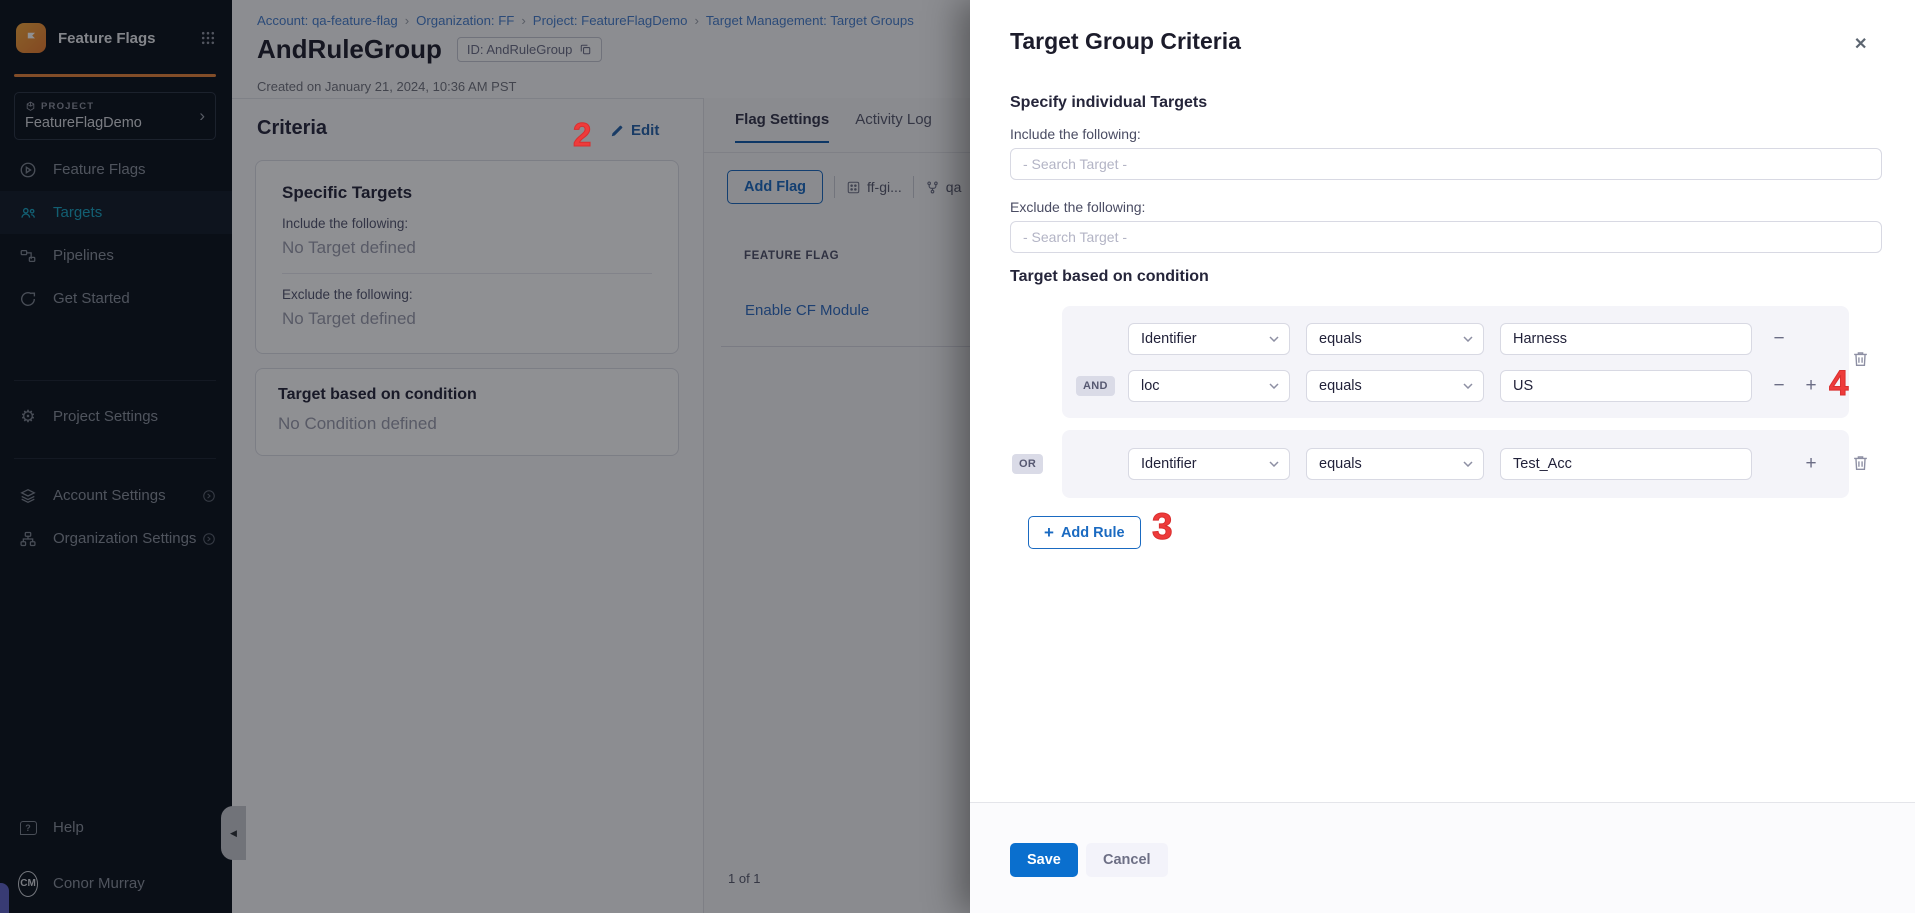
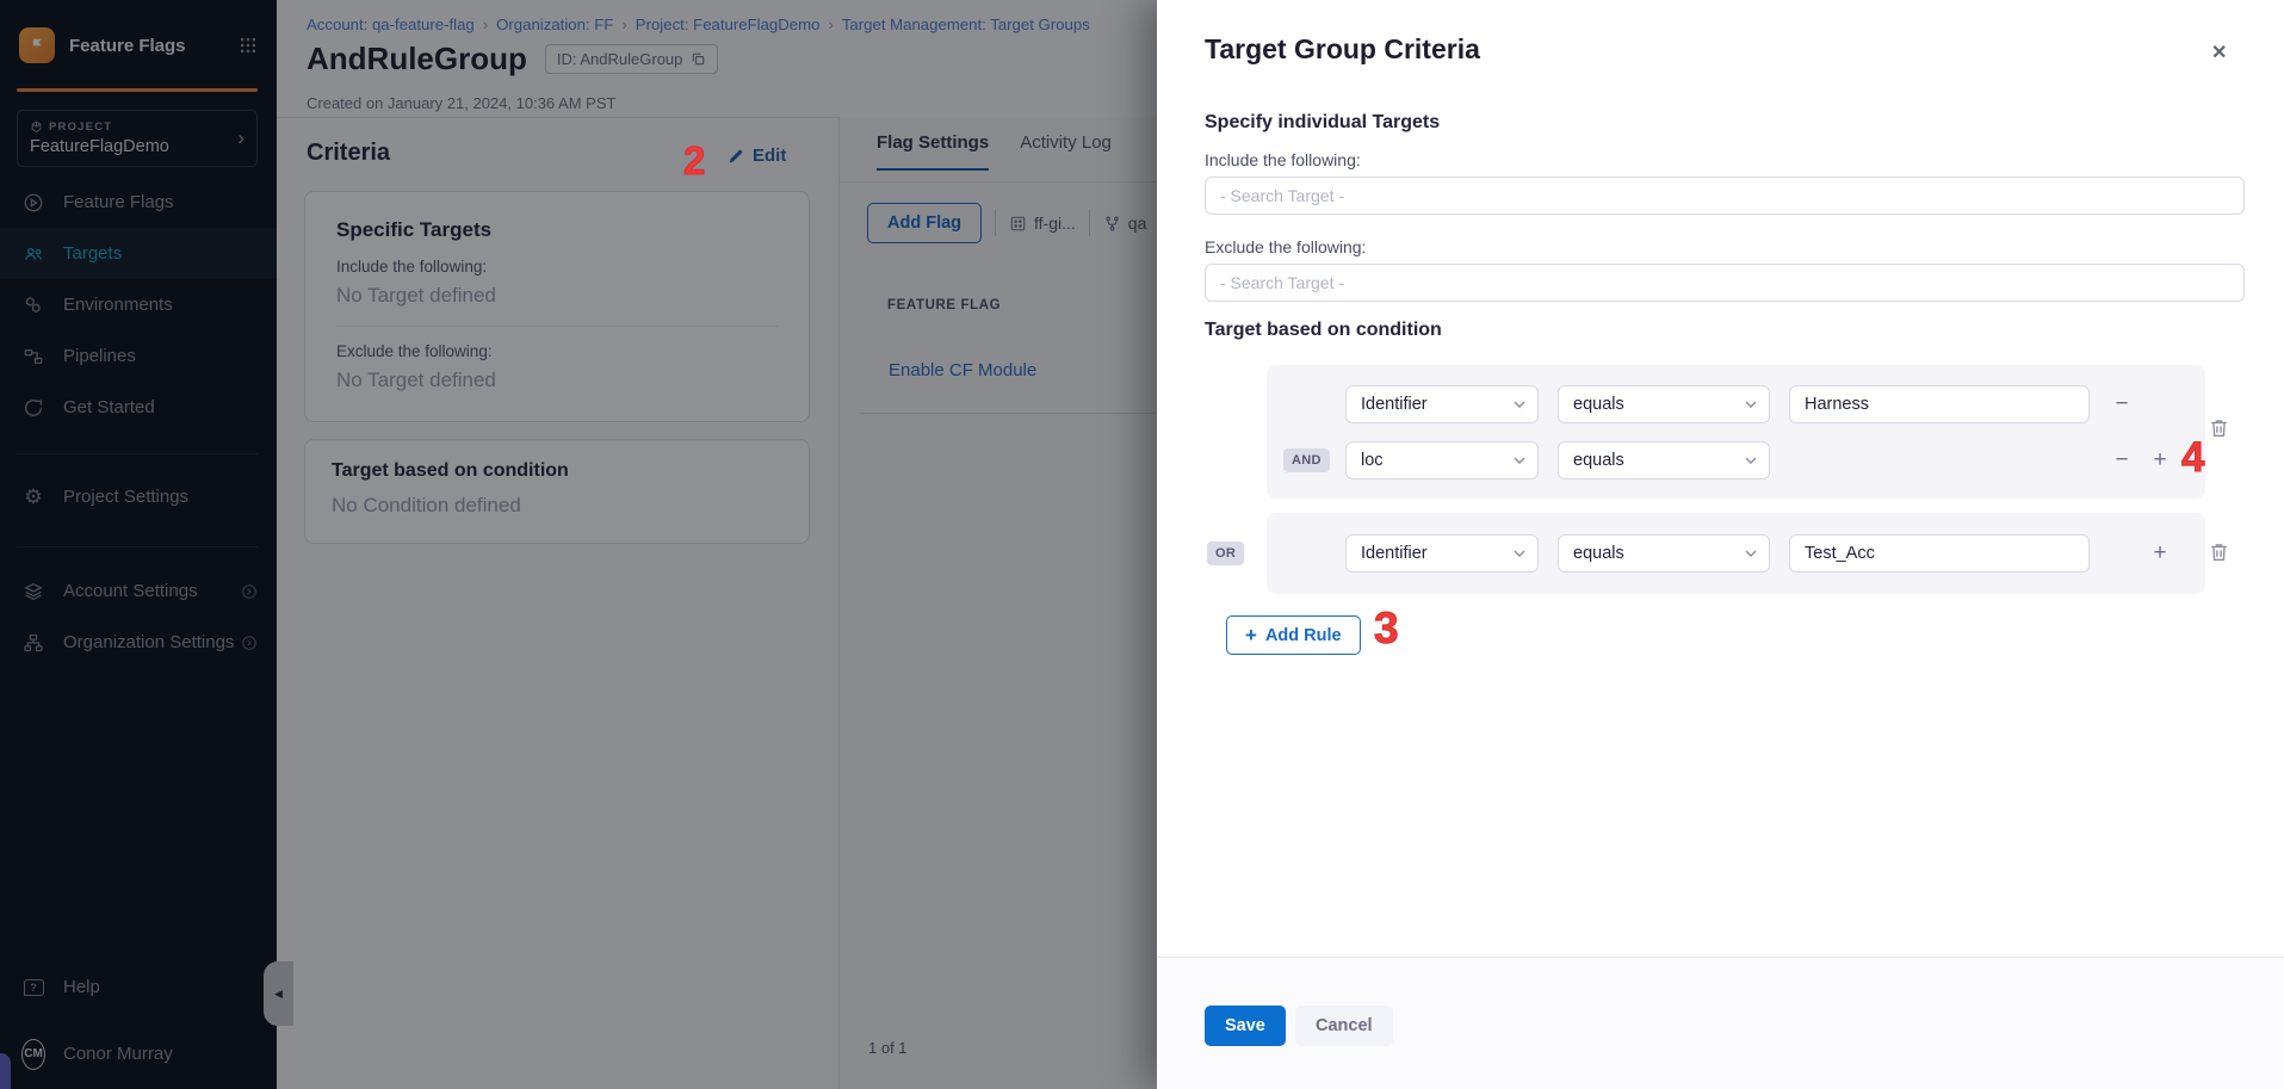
  Feature Flags
  PROJECT
  FeatureFlagDemo
  ›
  Feature Flags
  Targets
+ Environments
  Pipelines
  Get Started
  ⚙
  Project Settings
  Account Settings
  Organization Settings
  ?
  Help
  CM
  Conor Murray
  ◀
  Account: qa-feature-flag
  ›
  Organization: FF
  ›
  Project: FeatureFlagDemo
  ›
  Target Management: Target Groups
  AndRuleGroup
  ID: AndRuleGroup
  Created on January 21, 2024, 10:36 AM PST
  Criteria
  Edit
  Specific Targets
  Include the following:
  No Target defined
  Exclude the following:
  No Target defined
  Target based on condition
  No Condition defined
  Flag Settings
  Activity Log
  Add Flag
  ff-gi...
  qa
  FEATURE FLAG
  Enable CF Module
  1 of 1
  ✕
  Target Group Criteria
  Specify individual Targets
  Include the following:
  - Search Target -
  Exclude the following:
  - Search Target -
  Target based on condition
  AND
  Identifier
  equals
  Harness
  −
  loc
  equals
- US
  −
  +
  OR
  Identifier
  equals
  Test_Acc
  +
  +
  Add Rule
  Save
  Cancel
  2
  3
  4
